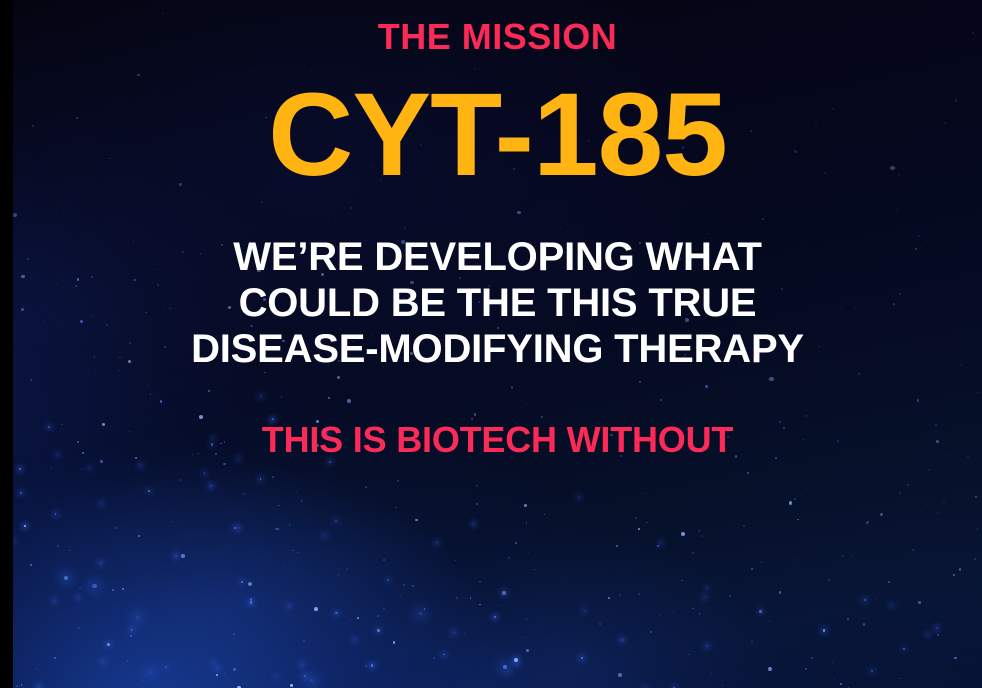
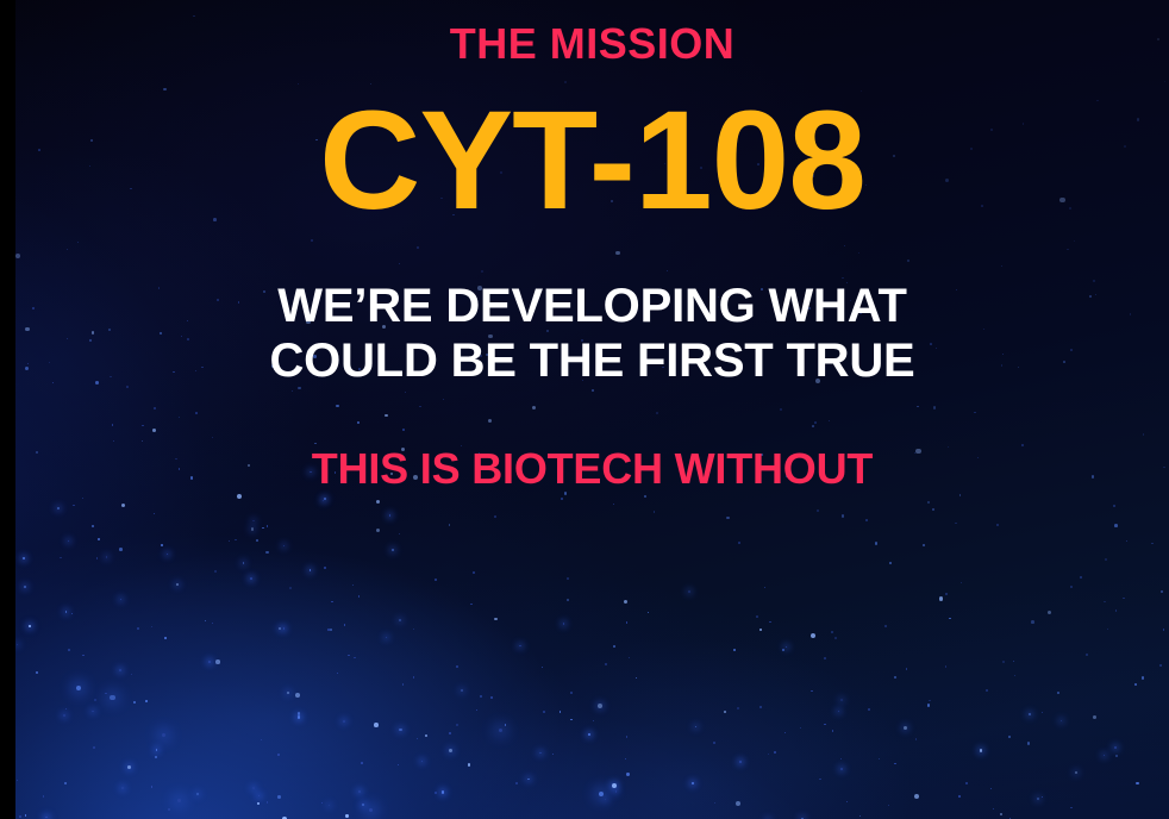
  THE MISSION
- CYT-185
+ CYT-108
  WE’RE DEVELOPING WHAT
- COULD BE THE THIS TRUE
+ COULD BE THE FIRST TRUE
- DISEASE-MODIFYING THERAPY
  THIS IS BIOTECH WITHOUT
